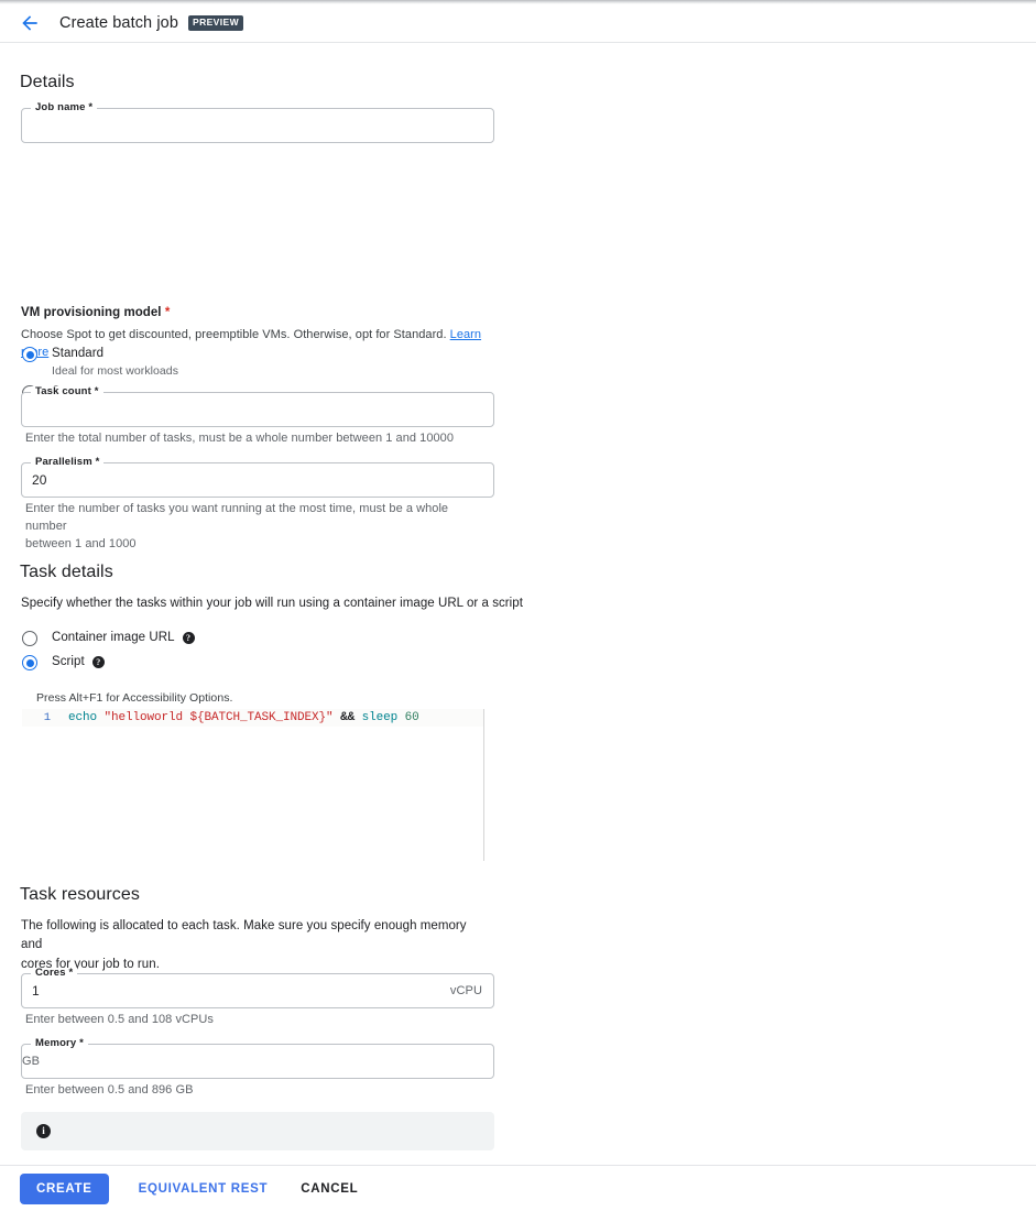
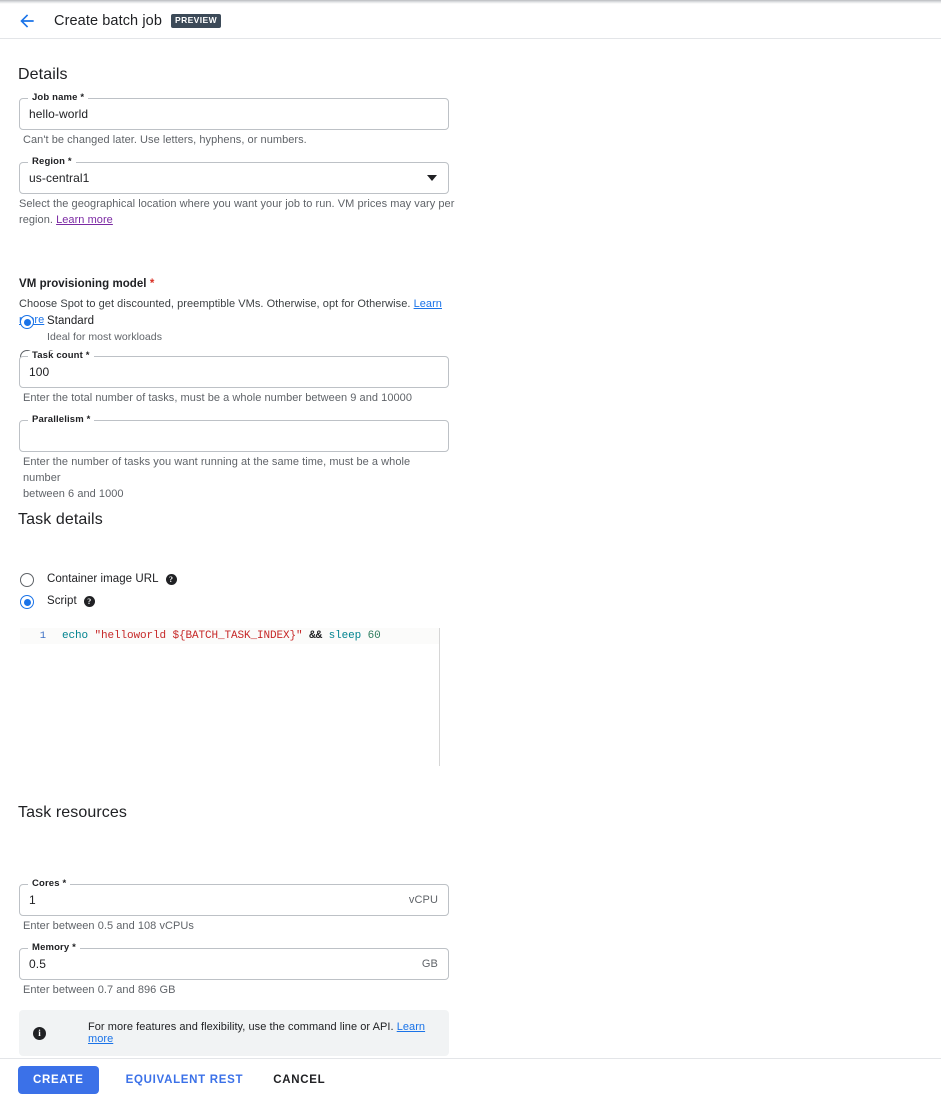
  Create batch job
  PREVIEW
  Details
  Job name *
+ hello-world
+ Can't be changed later. Use letters, hyphens, or numbers.
+ Region *
+ us-central1
+ Select the geographical location where you want your job to run. VM prices may vary per
+ region. Learn more
  VM provisioning model *
- Choose Spot to get discounted, preemptible VMs. Otherwise, opt for Standard. Learn re
+ Choose Spot to get discounted, preemptible VMs. Otherwise, opt for Otherwise. Learn re
  Standard
  Ideal for most workloads
  Task count *
+ 100
- Enter the total number of tasks, must be a whole number between 1 and 10000
+ Enter the total number of tasks, must be a whole number between 9 and 10000
  Parallelism *
- 20
- Enter the number of tasks you want running at the most time, must be a whole number
+ Enter the number of tasks you want running at the same time, must be a whole number
- between 1 and 1000
+ between 6 and 1000
  Task details
- Specify whether the tasks within your job will run using a container image URL or a script
  Container image URL
  ?
  Script
  ?
- Press Alt+F1 for Accessibility Options.
  1
  echo "helloworld ${BATCH_TASK_INDEX}" && sleep 60
  Task resources
- The following is allocated to each task. Make sure you specify enough memory and
- cores for your job to run.
  Cores *
  1
  vCPU
  Enter between 0.5 and 108 vCPUs
  Memory *
+ 0.5
  GB
- Enter between 0.5 and 896 GB
+ Enter between 0.7 and 896 GB
  i
+ For more features and flexibility, use the command line or API. Learn more
  CREATE
  EQUIVALENT REST
  CANCEL
